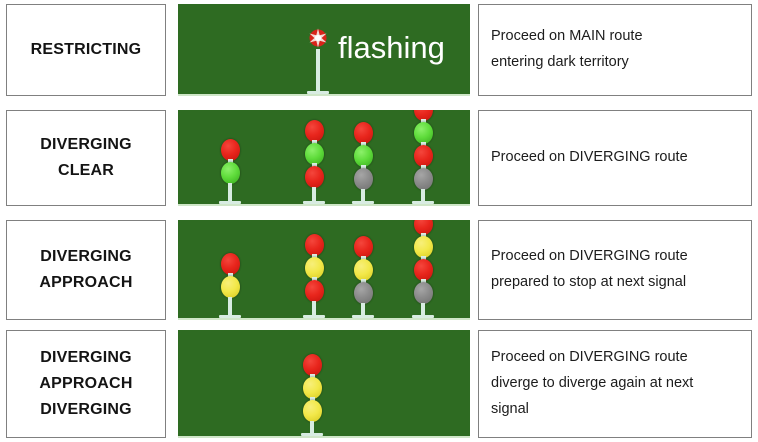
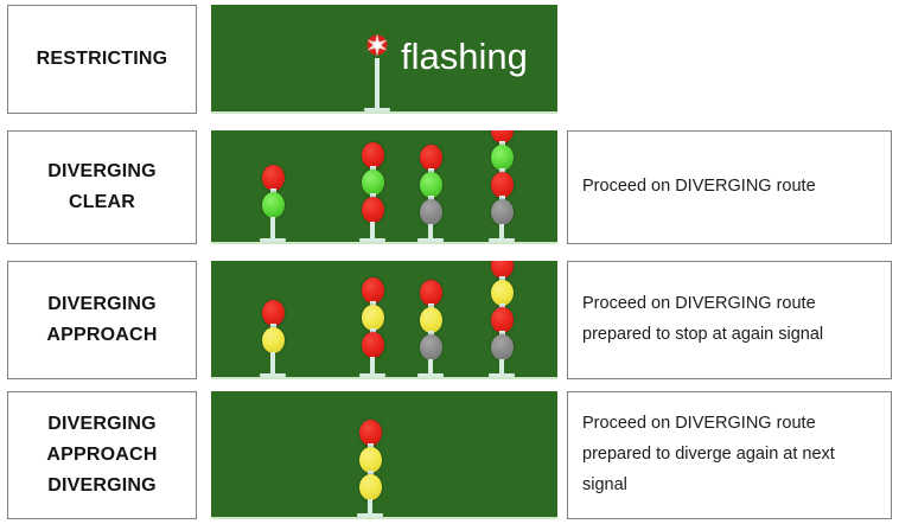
  RESTRICTING
  flashing
- Proceed on MAIN route
- entering dark territory
  DIVERGING
  CLEAR
  Proceed on DIVERGING route
  DIVERGING
  APPROACH
  Proceed on DIVERGING route
- prepared to stop at next signal
+ prepared to stop at again signal
  DIVERGING
  APPROACH
  DIVERGING
  Proceed on DIVERGING route
- diverge to diverge again at next
+ prepared to diverge again at next
  signal
